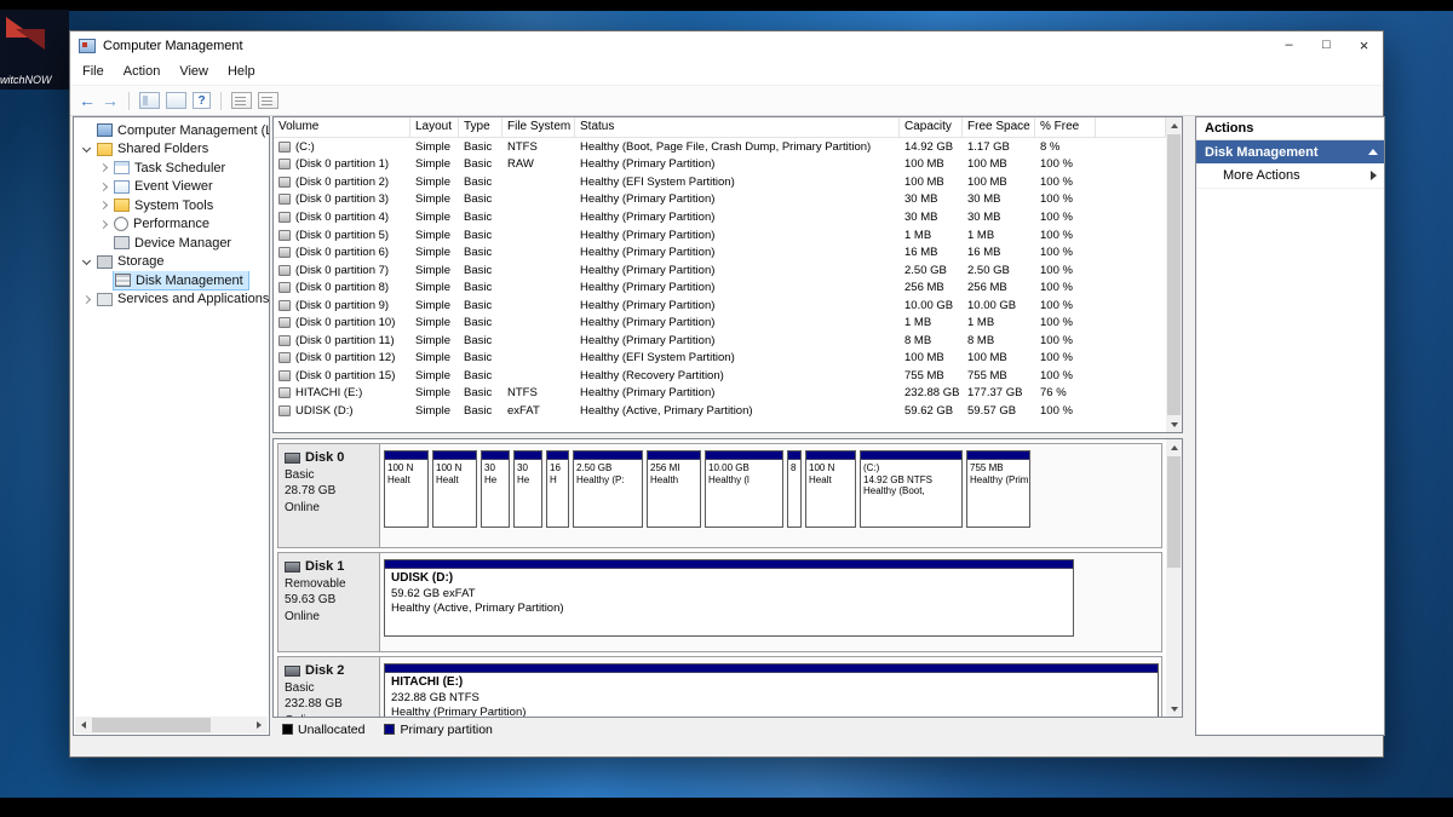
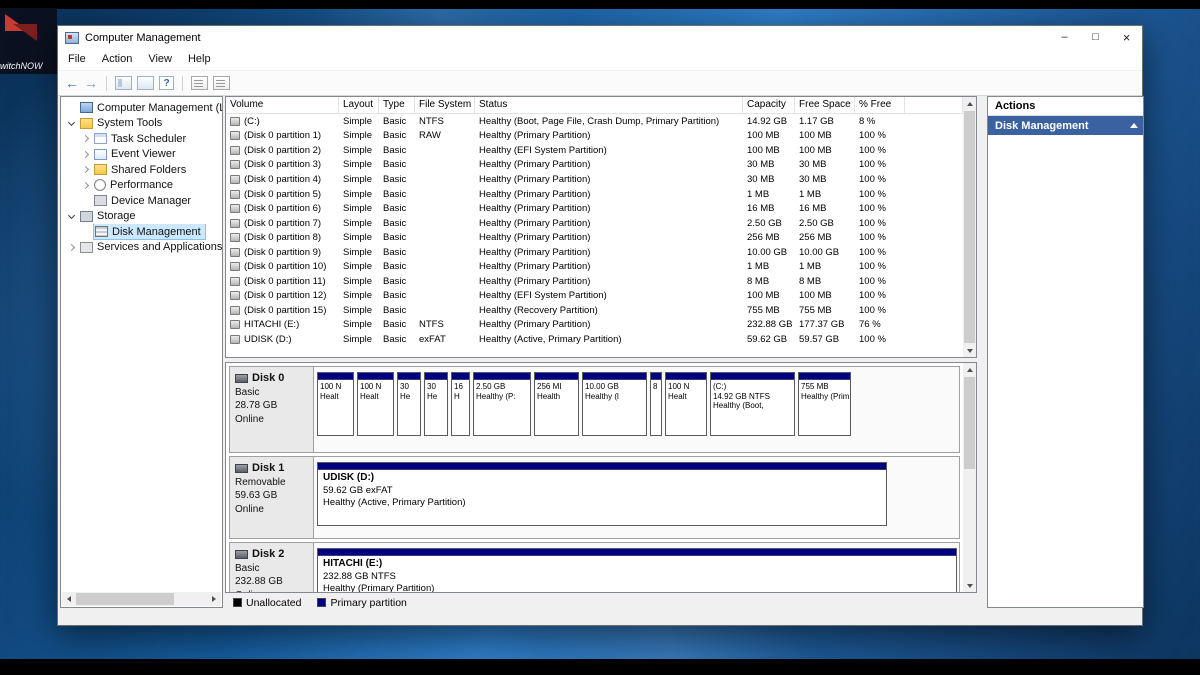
  witchNOW
  Computer Management
  –
  □
  ×
  File
  Action
  View
  Help
  ←
  →
  ?
  Computer Management (
- Shared Folders
+ System Tools
  Task Scheduler
  Event Viewer
- System Tools
+ Shared Folders
  Performance
  Device Manager
  Storage
  Disk Management
  Services and Applications
  Volume
  Layout
  Type
  File System
  Status
  Capacity
  Free Space
  % Free
  (C:)
  Simple
  Basic
  NTFS
  Healthy (Boot, Page File, Crash Dump, Primary Partition)
  14.92 GB
  1.17 GB
  8 %
  (Disk 0 partition 1)
  Simple
  Basic
  RAW
  Healthy (Primary Partition)
  100 MB
  100 MB
  100 %
  (Disk 0 partition 2)
  Simple
  Basic
  Healthy (EFI System Partition)
  100 MB
  100 MB
  100 %
  (Disk 0 partition 3)
  Simple
  Basic
  Healthy (Primary Partition)
  30 MB
  30 MB
  100 %
  (Disk 0 partition 4)
  Simple
  Basic
  Healthy (Primary Partition)
  30 MB
  30 MB
  100 %
  (Disk 0 partition 5)
  Simple
  Basic
  Healthy (Primary Partition)
  1 MB
  1 MB
  100 %
  (Disk 0 partition 6)
  Simple
  Basic
  Healthy (Primary Partition)
  16 MB
  16 MB
  100 %
  (Disk 0 partition 7)
  Simple
  Basic
  Healthy (Primary Partition)
  2.50 GB
  2.50 GB
  100 %
  (Disk 0 partition 8)
  Simple
  Basic
  Healthy (Primary Partition)
  256 MB
  256 MB
  100 %
  (Disk 0 partition 9)
  Simple
  Basic
  Healthy (Primary Partition)
  10.00 GB
  10.00 GB
  100 %
  (Disk 0 partition 10)
  Simple
  Basic
  Healthy (Primary Partition)
  1 MB
  1 MB
  100 %
  (Disk 0 partition 11)
  Simple
  Basic
  Healthy (Primary Partition)
  8 MB
  8 MB
  100 %
  (Disk 0 partition 12)
  Simple
  Basic
  Healthy (EFI System Partition)
  100 MB
  100 MB
  100 %
  (Disk 0 partition 15)
  Simple
  Basic
  Healthy (Recovery Partition)
  755 MB
  755 MB
  100 %
  HITACHI (E:)
  Simple
  Basic
  NTFS
  Healthy (Primary Partition)
  232.88 GB
  177.37 GB
  76 %
  UDISK (D:)
  Simple
  Basic
  exFAT
  Healthy (Active, Primary Partition)
  59.62 GB
  59.57 GB
  100 %
  Disk 0
  Basic
  28.78 GB
  Online
  100 N
  Healt
  100 N
  Healt
  30
  He
  30
  He
  16
  H
  2.50 GB
  Healthy (P:
  256 MI
  Health
  10.00 GB
  Healthy (l
  8
  100 N
  Healt
  (C:)
  14.92 GB NTFS
  Healthy (Boot,
  755 MB
  Healthy (Prim
  Disk 1
  Removable
  59.63 GB
  Online
  UDISK (D:)
  59.62 GB exFAT
  Healthy (Active, Primary Partition)
  Disk 2
  Basic
  232.88 GB
  HITACHI (E:)
  232.88 GB NTFS
  Healthy (Primary Partition)
  Unallocated
  Primary partition
  Actions
  Disk Management
- More Actions
